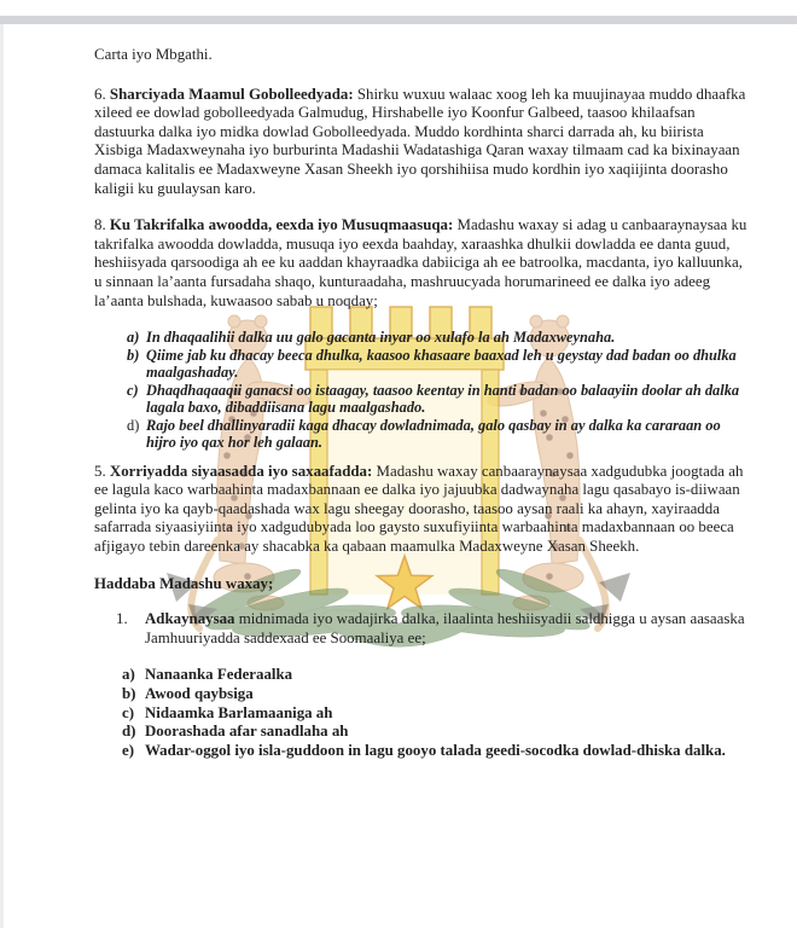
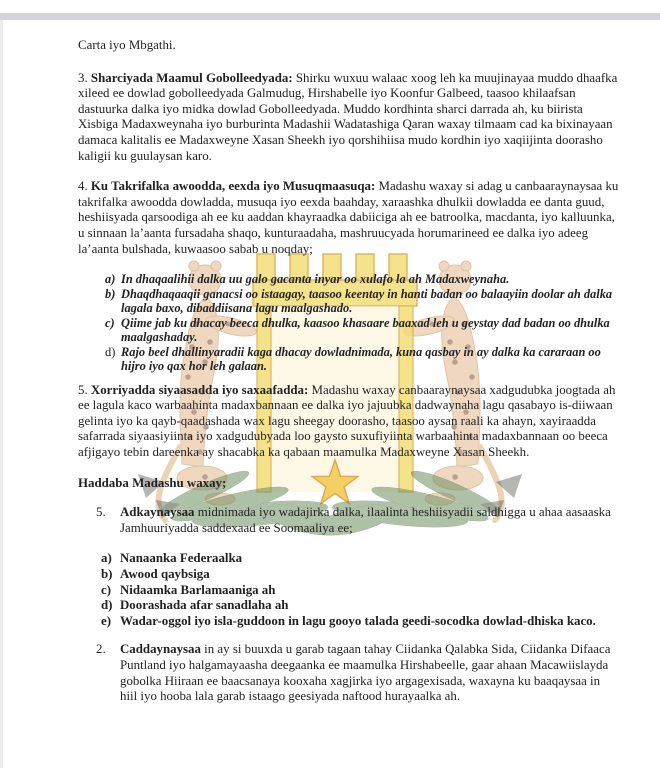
  Carta iyo Mbgathi.
- 6. Sharciyada Maamul Gobolleedyada: Shirku wuxuu walaac xoog leh ka muujinayaa muddo dhaafka xileed ee dowlad gobolleedyada Galmudug, Hirshabelle iyo Koonfur Galbeed, taasoo khilaafsan dastuurka dalka iyo midka dowlad Gobolleedyada. Muddo kordhinta sharci darrada ah, ku biirista Xisbiga Madaxweynaha iyo burburinta Madashii Wadatashiga Qaran waxay tilmaam cad ka bixinayaan damaca kalitalis ee Madaxweyne Xasan Sheekh iyo qorshihiisa mudo kordhin iyo xaqiijinta doorasho kaligii ku guulaysan karo.
+ 3. Sharciyada Maamul Gobolleedyada: Shirku wuxuu walaac xoog leh ka muujinayaa muddo dhaafka xileed ee dowlad gobolleedyada Galmudug, Hirshabelle iyo Koonfur Galbeed, taasoo khilaafsan dastuurka dalka iyo midka dowlad Gobolleedyada. Muddo kordhinta sharci darrada ah, ku biirista Xisbiga Madaxweynaha iyo burburinta Madashii Wadatashiga Qaran waxay tilmaam cad ka bixinayaan damaca kalitalis ee Madaxweyne Xasan Sheekh iyo qorshihiisa mudo kordhin iyo xaqiijinta doorasho kaligii ku guulaysan karo.
- 8. Ku Takrifalka awoodda, eexda iyo Musuqmaasuqa: Madashu waxay si adag u canbaaraynaysaa ku takrifalka awoodda dowladda, musuqa iyo eexda baahday, xaraashka dhulkii dowladda ee danta guud, heshiisyada qarsoodiga ah ee ku aaddan khayraadka dabiiciga ah ee batroolka, macdanta, iyo kalluunka, u sinnaan la’aanta fursadaha shaqo, kunturaadaha, mashruucyada horumarineed ee dalka iyo adeeg la’aanta bulshada, kuwaasoo sabab u noqday;
+ 4. Ku Takrifalka awoodda, eexda iyo Musuqmaasuqa: Madashu waxay si adag u canbaaraynaysaa ku takrifalka awoodda dowladda, musuqa iyo eexda baahday, xaraashka dhulkii dowladda ee danta guud, heshiisyada qarsoodiga ah ee ku aaddan khayraadka dabiiciga ah ee batroolka, macdanta, iyo kalluunka, u sinnaan la’aanta fursadaha shaqo, kunturaadaha, mashruucyada horumarineed ee dalka iyo adeeg la’aanta bulshada, kuwaasoo sabab u noqday;
  a)
  In dhaqaalihii dalka uu galo gacanta inyar oo xulafo la ah Madaxweynaha.
  b)
- Qiime jab ku dhacay beeca dhulka, kaasoo khasaare baaxad leh u geystay dad badan oo dhulka maalgashaday.
+ Dhaqdhaqaaqii ganacsi oo istaagay, taasoo keentay in hanti badan oo balaayiin doolar ah dalka lagala baxo, dibaddiisana lagu maalgashado.
  c)
- Dhaqdhaqaaqii ganacsi oo istaagay, taasoo keentay in hanti badan oo balaayiin doolar ah dalka lagala baxo, dibaddiisana lagu maalgashado.
+ Qiime jab ku dhacay beeca dhulka, kaasoo khasaare baaxad leh u geystay dad badan oo dhulka maalgashaday.
  d)
- Rajo beel dhallinyaradii kaga dhacay dowladnimada, galo qasbay in ay dalka ka cararaan oo hijro iyo qax hor leh galaan.
+ Rajo beel dhallinyaradii kaga dhacay dowladnimada, kuna qasbay in ay dalka ka cararaan oo hijro iyo qax hor leh galaan.
  5. Xorriyadda siyaasadda iyo saxaafadda: Madashu waxay canbaaraynaysaa xadgudubka joogtada ah ee lagula kaco warbaahinta madaxbannaan ee dalka iyo jajuubka dadwaynaha lagu qasabayo is-diiwaan gelinta iyo ka qayb-qaadashada wax lagu sheegay doorasho, taasoo aysan raali ka ahayn, xayiraadda safarrada siyaasiyiinta iyo xadgudubyada loo gaysto suxufiyiinta warbaahinta madaxbannaan oo beeca afjigayo tebin dareenka ay shacabka ka qabaan maamulka Madaxweyne Xasan Sheekh.
  Haddaba Madashu waxay;
- 1.
+ 5.
- Adkaynaysaa midnimada iyo wadajirka dalka, ilaalinta heshiisyadii saldhigga u aysan aasaaska Jamhuuriyadda saddexaad ee Soomaaliya ee;
+ Adkaynaysaa midnimada iyo wadajirka dalka, ilaalinta heshiisyadii saldhigga u ahaa aasaaska Jamhuuriyadda saddexaad ee Soomaaliya ee;
  a)
  Nanaanka Federaalka
  b)
  Awood qaybsiga
  c)
  Nidaamka Barlamaaniga ah
  d)
  Doorashada afar sanadlaha ah
  e)
- Wadar-oggol iyo isla-guddoon in lagu gooyo talada geedi-socodka dowlad-dhiska dalka.
+ Wadar-oggol iyo isla-guddoon in lagu gooyo talada geedi-socodka dowlad-dhiska kaco.
+ 2.
+ Caddaynaysaa in ay si buuxda u garab tagaan tahay Ciidanka Qalabka Sida, Ciidanka Difaaca Puntland iyo halgamayaasha deegaanka ee maamulka Hirshabeelle, gaar ahaan Macawiislayda gobolka Hiiraan ee baacsanaya kooxaha xagjirka iyo argagexisada, waxayna ku baaqaysaa in hiil iyo hooba lala garab istaago geesiyada naftood hurayaalka ah.
